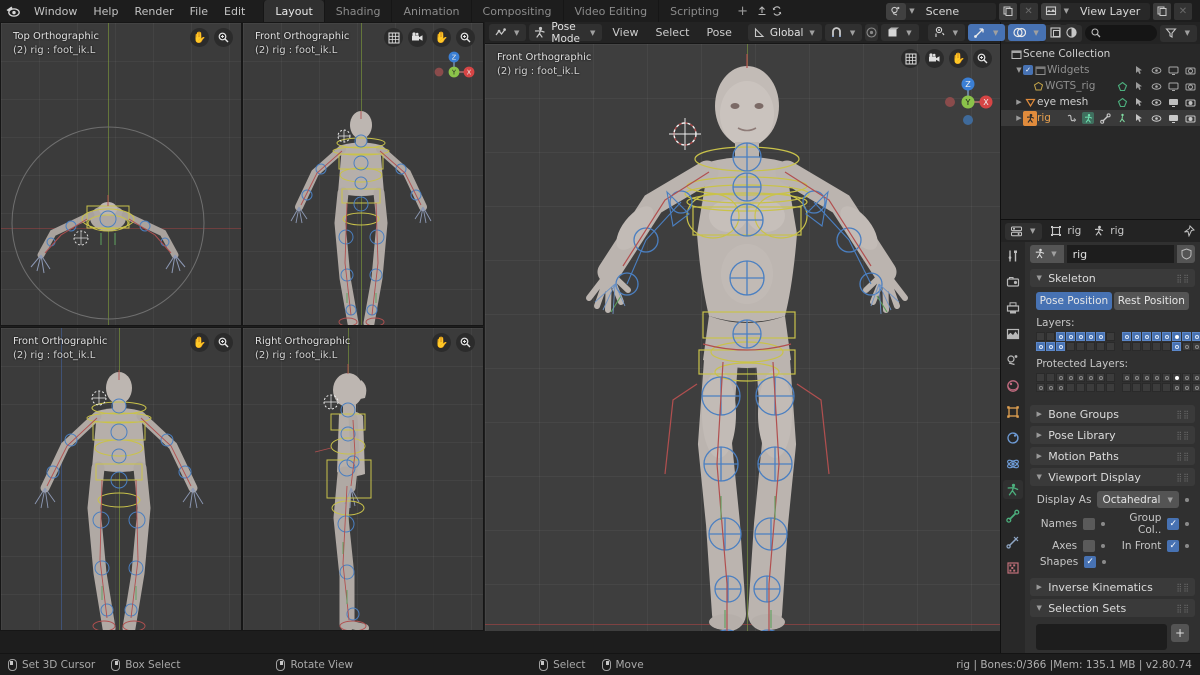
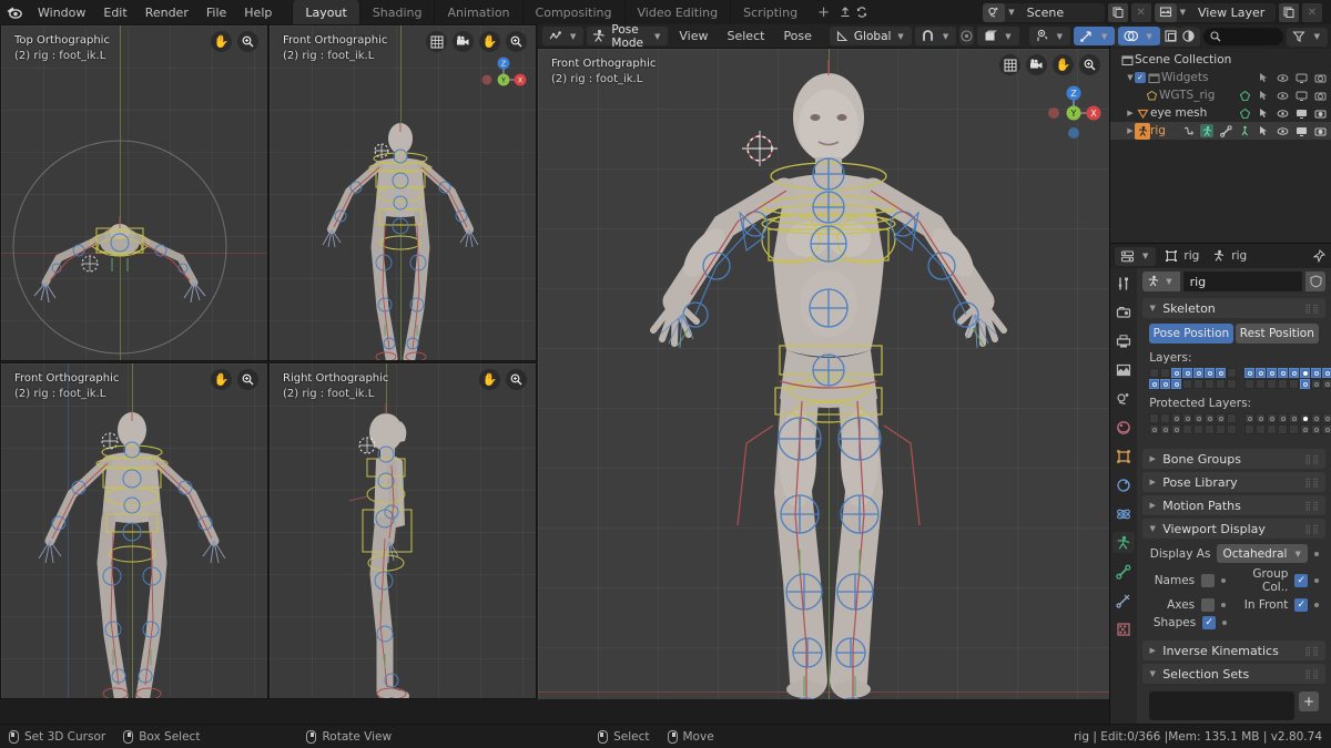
  Window
- Help
+ Edit
  Render
  File
- Edit
+ Help
  Layout
  Shading
  Animation
  Compositing
  Video Editing
  Scripting
  +
  ▼
  Scene
  ✕
  ▼
  View Layer
  ✕
  Top Orthographic
  (2) rig : foot_ik.L
  ✋
  Front Orthographic
  (2) rig : foot_ik.L
  ✋
  Z
  Y
  X
  Front Orthographic
  (2) rig : foot_ik.L
  ✋
  Right Orthographic
  (2) rig : foot_ik.L
  ✋
  ▼
  Pose Mode
  ▼
  View
  Select
  Pose
  Global
  ▼
  ▼
  ▼
  ▼
  ▼
  ▼
  Front Orthographic
  (2) rig : foot_ik.L
  ✋
  Z
  Y
  X
  ▼
  Scene Collection
  ▼
  ✓
  Widgets
  WGTS_rig
  ▶
  eye mesh
  ▶
  rig
  ▼
  rig
  rig
  rig
  ▼
  Skeleton
  ⣿⣿
  Pose Position
  Rest Position
  Layers:
  Protected Layers:
  ▶
  Bone Groups
  ⣿⣿
  ▶
  Pose Library
  ⣿⣿
  ▶
  Motion Paths
  ⣿⣿
  ▼
  Viewport Display
  ⣿⣿
  Display As
  Octahedral
  ▼
  Names
  Group Col..
  ✓
  Axes
  In Front
  ✓
  Shapes
  ✓
  ▶
  Inverse Kinematics
  ⣿⣿
  ▼
  Selection Sets
  ⣿⣿
  +
  Set 3D Cursor
  Box Select
  Rotate View
  Select
  Move
- rig | Bones:0/366 |Mem: 135.1 MB | v2.80.74
+ rig | Edit:0/366 |Mem: 135.1 MB | v2.80.74
